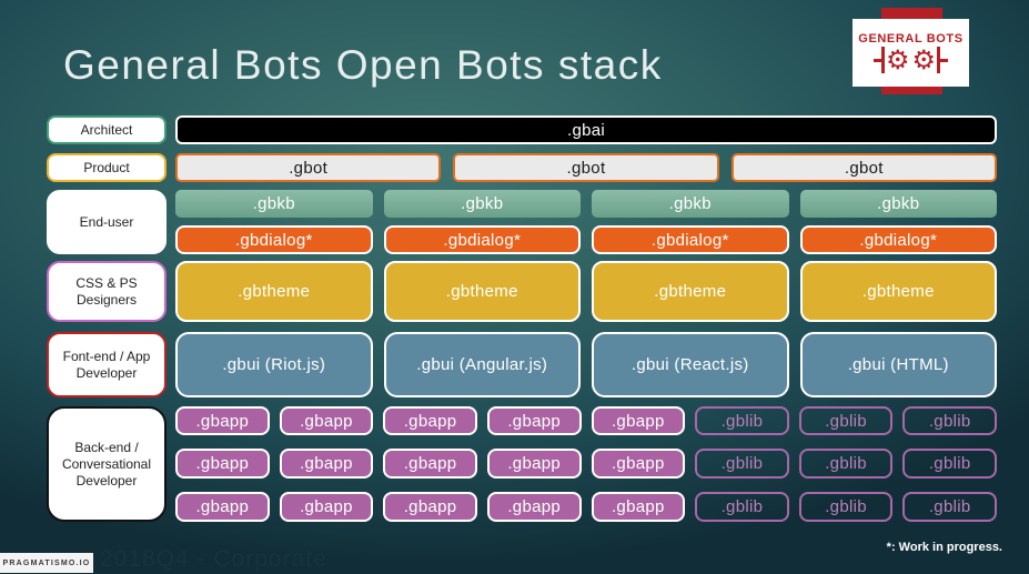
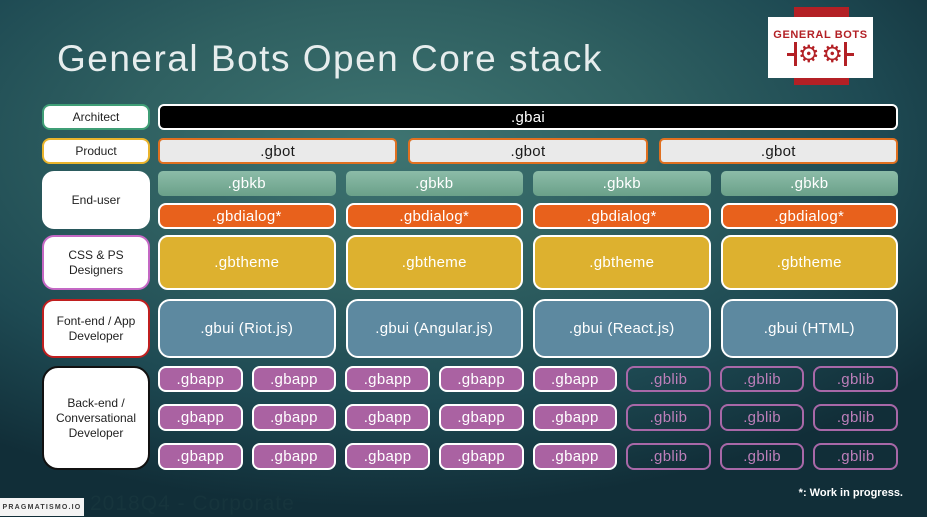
- General Bots Open Bots stack
+ General Bots Open Core stack
  GENERAL BOTS
  ⚙
  ⚙
  Architect
  Product
  End-user
  CSS & PS Designers
  Font-end / App Developer
  Back-end / Conversational Developer
  .gbai
  .gbot
  .gbot
  .gbot
  .gbkb
  .gbkb
  .gbkb
  .gbkb
  .gbdialog*
  .gbdialog*
  .gbdialog*
  .gbdialog*
  .gbtheme
  .gbtheme
  .gbtheme
  .gbtheme
  .gbui (Riot.js)
  .gbui (Angular.js)
  .gbui (React.js)
  .gbui (HTML)
  .gbapp
  .gbapp
  .gbapp
  .gbapp
  .gbapp
  .gblib
  .gblib
  .gblib
  .gbapp
  .gbapp
  .gbapp
  .gbapp
  .gbapp
  .gblib
  .gblib
  .gblib
  .gbapp
  .gbapp
  .gbapp
  .gbapp
  .gbapp
  .gblib
  .gblib
  .gblib
  *: Work in progress.
